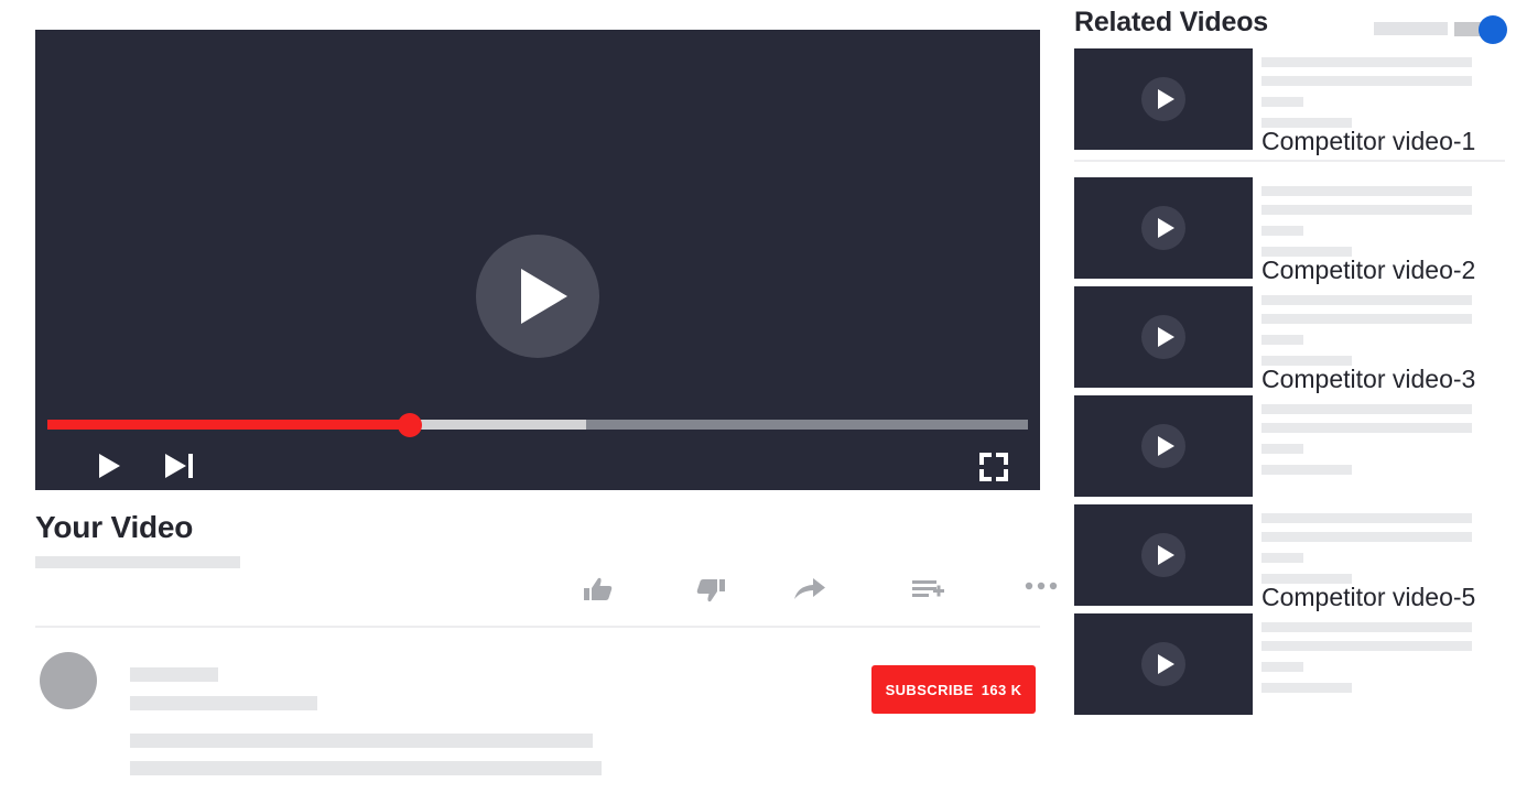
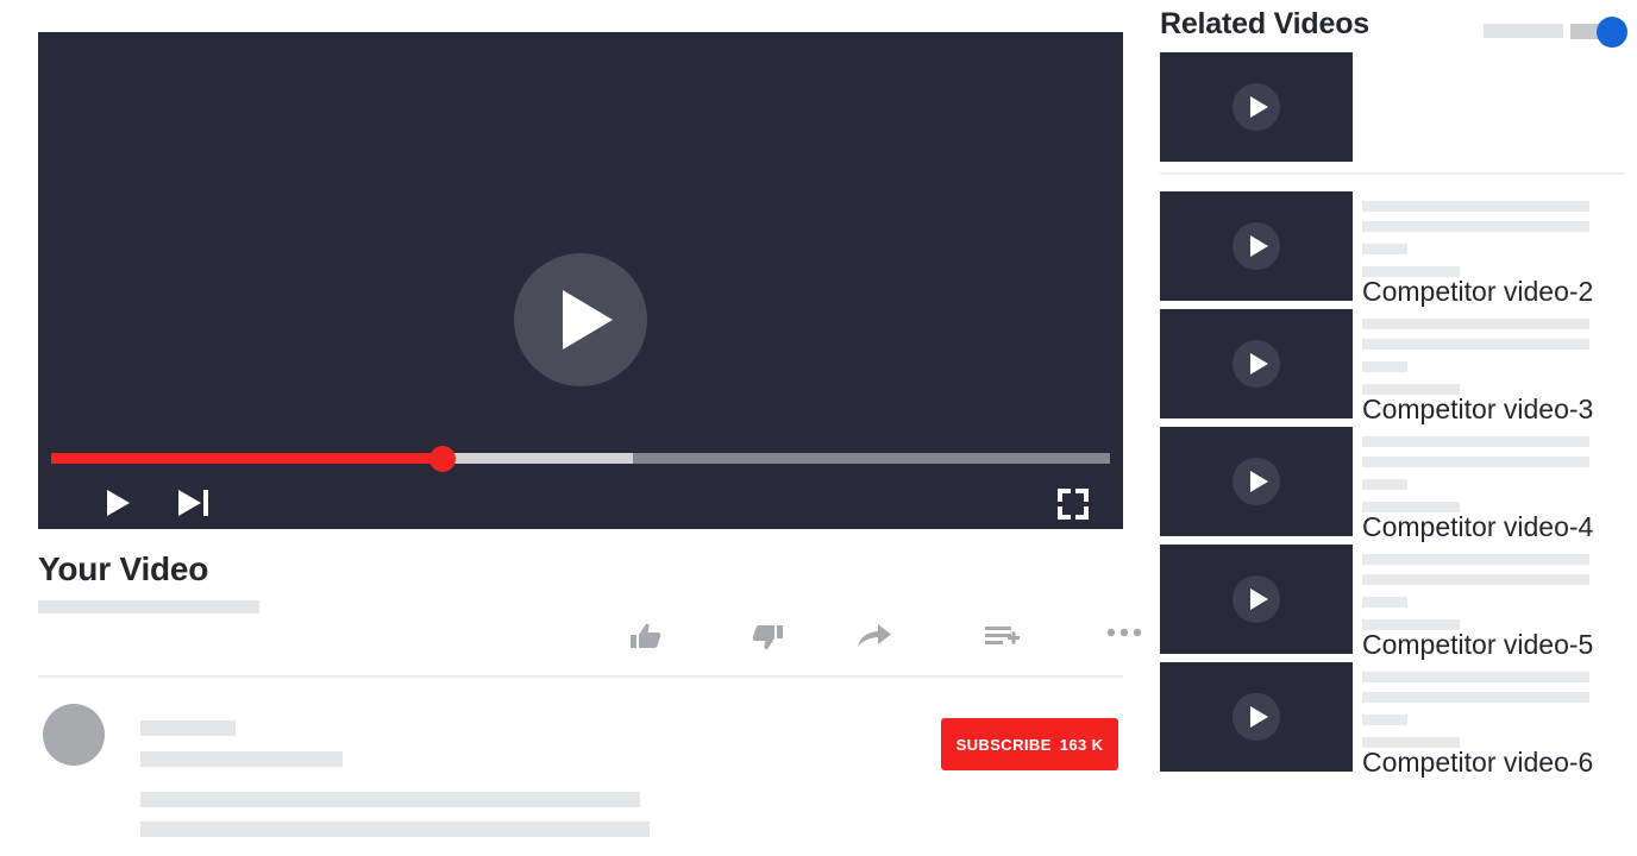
  Your Video
  SUBSCRIBE
  163 K
  Related Videos
- Competitor video-1
  Competitor video-2
  Competitor video-3
+ Competitor video-4
  Competitor video-5
+ Competitor video-6
